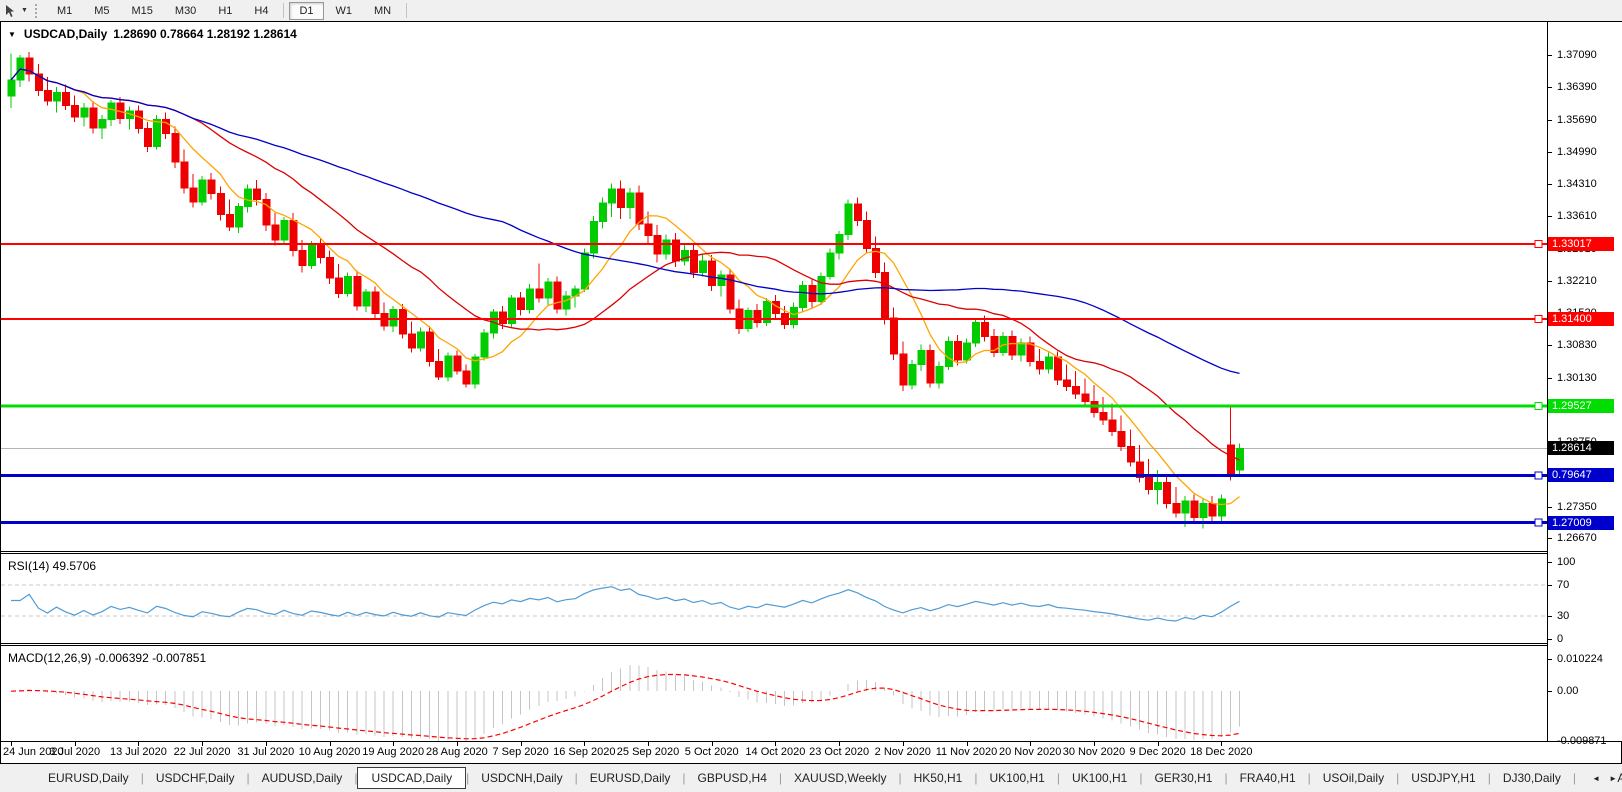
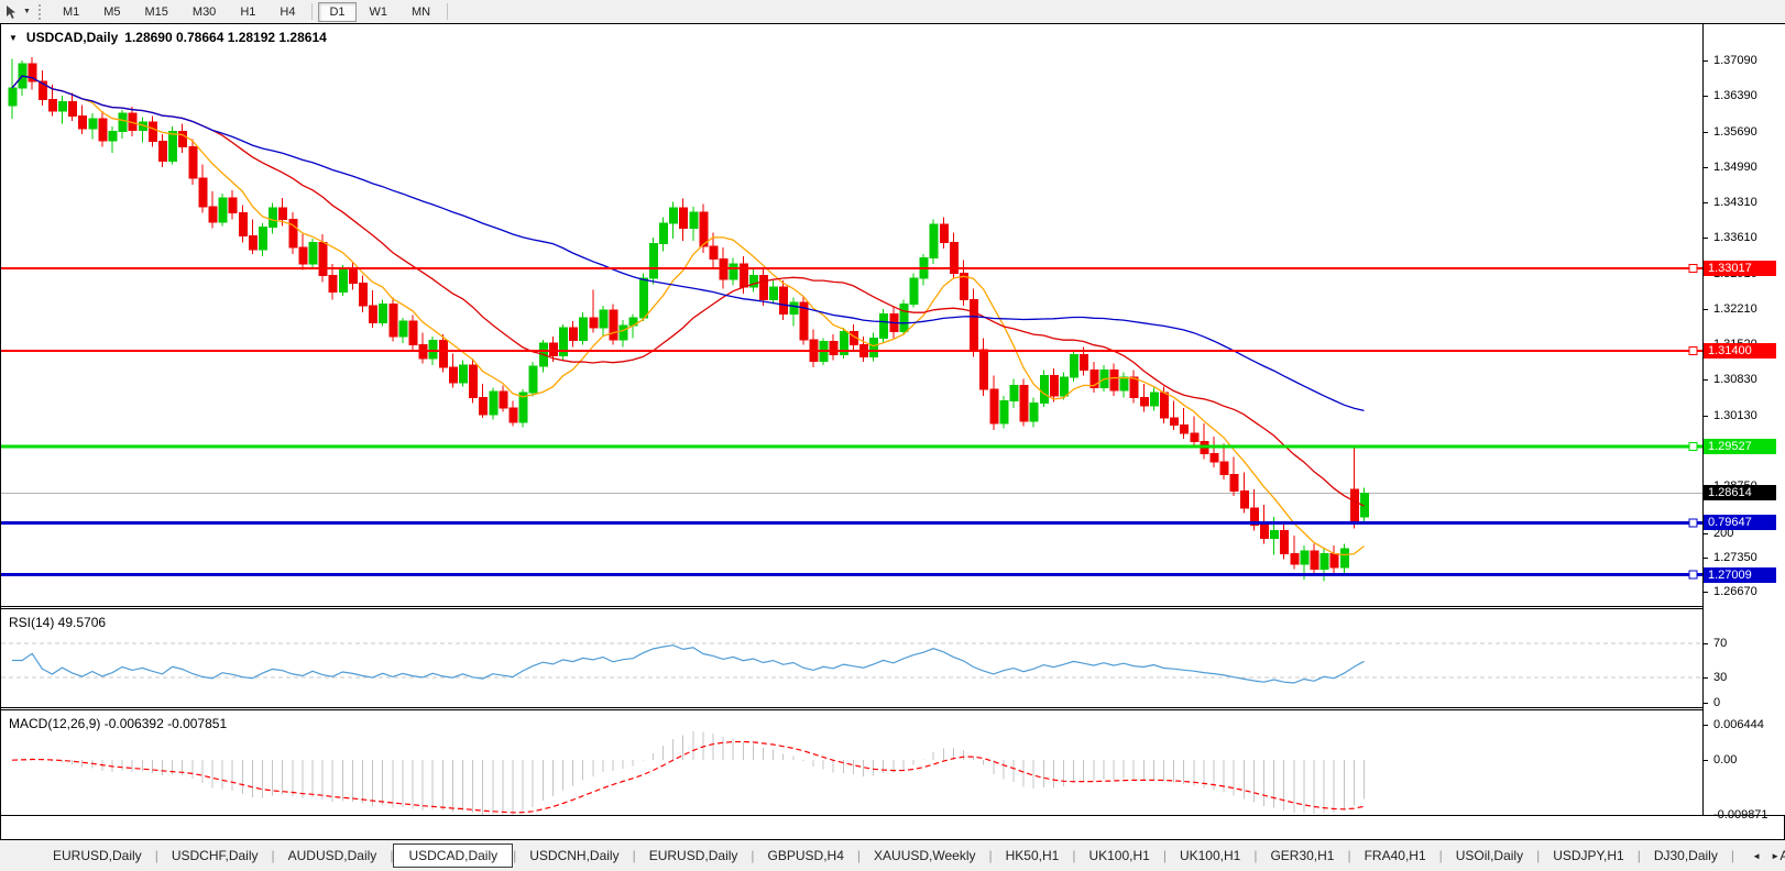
  M1
  M5
  M15
  M30
  H1
  H4
  D1
  W1
  MN
  ▼
  USDCAD,Daily
  1.28690 0.78664 1.28192 1.28614
  RSI(14) 49.5706
  MACD(12,26,9) -0.006392 -0.007851
  1.37090
  1.36390
  1.35690
  1.34990
  1.34310
  1.33610
  1.32210
  1.30830
  1.30130
  1.27350
  1.26670
- 100
+ 200
  70
  30
  0
- 0.010224
+ 0.006444
  0.00
  -0.009871
  1.33017
  1.31400
  1.29527
  0.79647
  1.27009
  1.28614
- 24 Jun 2020
- 3 Jul 2020
- 13 Jul 2020
- 22 Jul 2020
- 31 Jul 2020
- 10 Aug 2020
- 19 Aug 2020
- 28 Aug 2020
- 7 Sep 2020
- 16 Sep 2020
- 25 Sep 2020
- 5 Oct 2020
- 14 Oct 2020
- 23 Oct 2020
- 2 Nov 2020
- 11 Nov 2020
- 20 Nov 2020
- 30 Nov 2020
- 9 Dec 2020
- 18 Dec 2020
  EURUSD,Daily
  |
  USDCHF,Daily
  |
  AUDUSD,Daily
  |
  USDCAD,Daily
  |
  USDCNH,Daily
  |
  EURUSD,Daily
  |
  GBPUSD,H4
  |
  XAUUSD,Weekly
  |
  HK50,H1
  |
  UK100,H1
  |
  UK100,H1
  |
  GER30,H1
  |
  FRA40,H1
  |
  USOil,Daily
  |
  USDJPY,H1
  |
  DJ30,Daily
  |
  ◄
  ►
